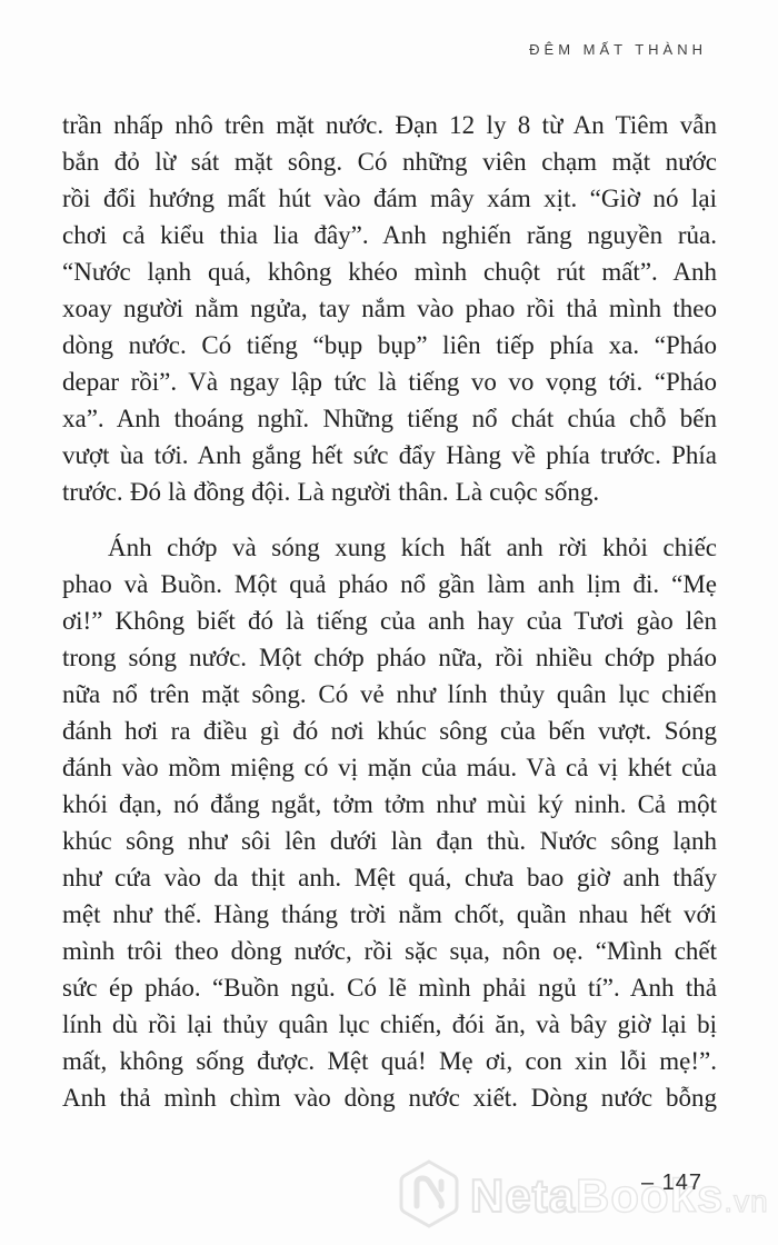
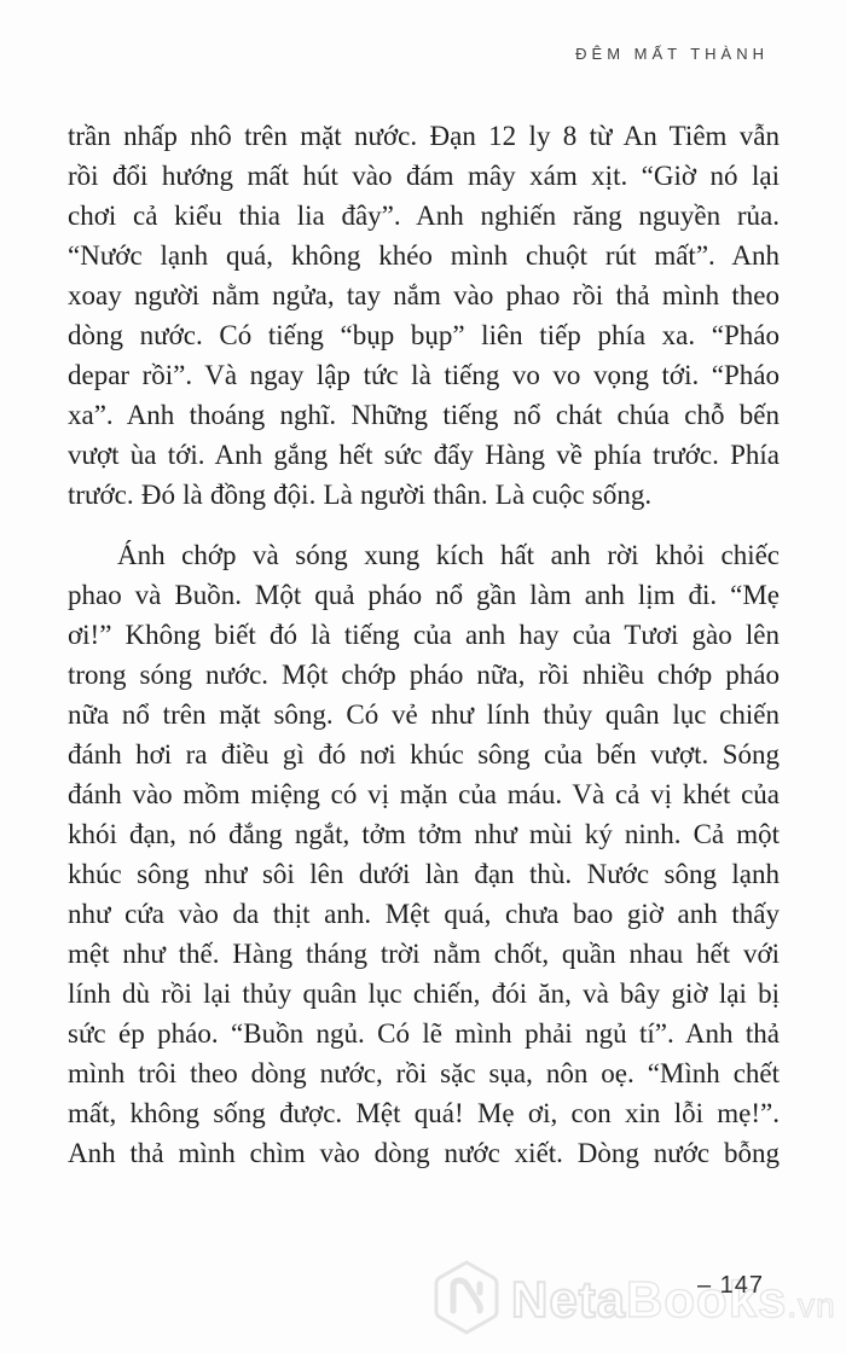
  ĐÊM MẤT THÀNH
  trần nhấp nhô trên mặt nước. Đạn 12 ly 8 từ An Tiêm vẫn
- bắn đỏ lừ sát mặt sông. Có những viên chạm mặt nước
  rồi đổi hướng mất hút vào đám mây xám xịt. “Giờ nó lại
  chơi cả kiểu thia lia đây”. Anh nghiến răng nguyền rủa.
  “Nước lạnh quá, không khéo mình chuột rút mất”. Anh
  xoay người nằm ngửa, tay nắm vào phao rồi thả mình theo
  dòng nước. Có tiếng “bụp bụp” liên tiếp phía xa. “Pháo
  depar rồi”. Và ngay lập tức là tiếng vo vo vọng tới. “Pháo
  xa”. Anh thoáng nghĩ. Những tiếng nổ chát chúa chỗ bến
  vượt ùa tới. Anh gắng hết sức đẩy Hàng về phía trước. Phía
  trước. Đó là đồng đội. Là người thân. Là cuộc sống.
  Ánh chớp và sóng xung kích hất anh rời khỏi chiếc
  phao và Buồn. Một quả pháo nổ gần làm anh lịm đi. “Mẹ
  ơi!” Không biết đó là tiếng của anh hay của Tươi gào lên
  trong sóng nước. Một chớp pháo nữa, rồi nhiều chớp pháo
  nữa nổ trên mặt sông. Có vẻ như lính thủy quân lục chiến
  đánh hơi ra điều gì đó nơi khúc sông của bến vượt. Sóng
  đánh vào mồm miệng có vị mặn của máu. Và cả vị khét của
  khói đạn, nó đắng ngắt, tởm tởm như mùi ký ninh. Cả một
  khúc sông như sôi lên dưới làn đạn thù. Nước sông lạnh
  như cứa vào da thịt anh. Mệt quá, chưa bao giờ anh thấy
  mệt như thế. Hàng tháng trời nằm chốt, quần nhau hết với
- mình trôi theo dòng nước, rồi sặc sụa, nôn oẹ. “Mình chết
+ lính dù rồi lại thủy quân lục chiến, đói ăn, và bây giờ lại bị
  sức ép pháo. “Buồn ngủ. Có lẽ mình phải ngủ tí”. Anh thả
- lính dù rồi lại thủy quân lục chiến, đói ăn, và bây giờ lại bị
+ mình trôi theo dòng nước, rồi sặc sụa, nôn oẹ. “Mình chết
  mất, không sống được. Mệt quá! Mẹ ơi, con xin lỗi mẹ!”.
  Anh thả mình chìm vào dòng nước xiết. Dòng nước bỗng
  NetaBooks.vn
  – 147
